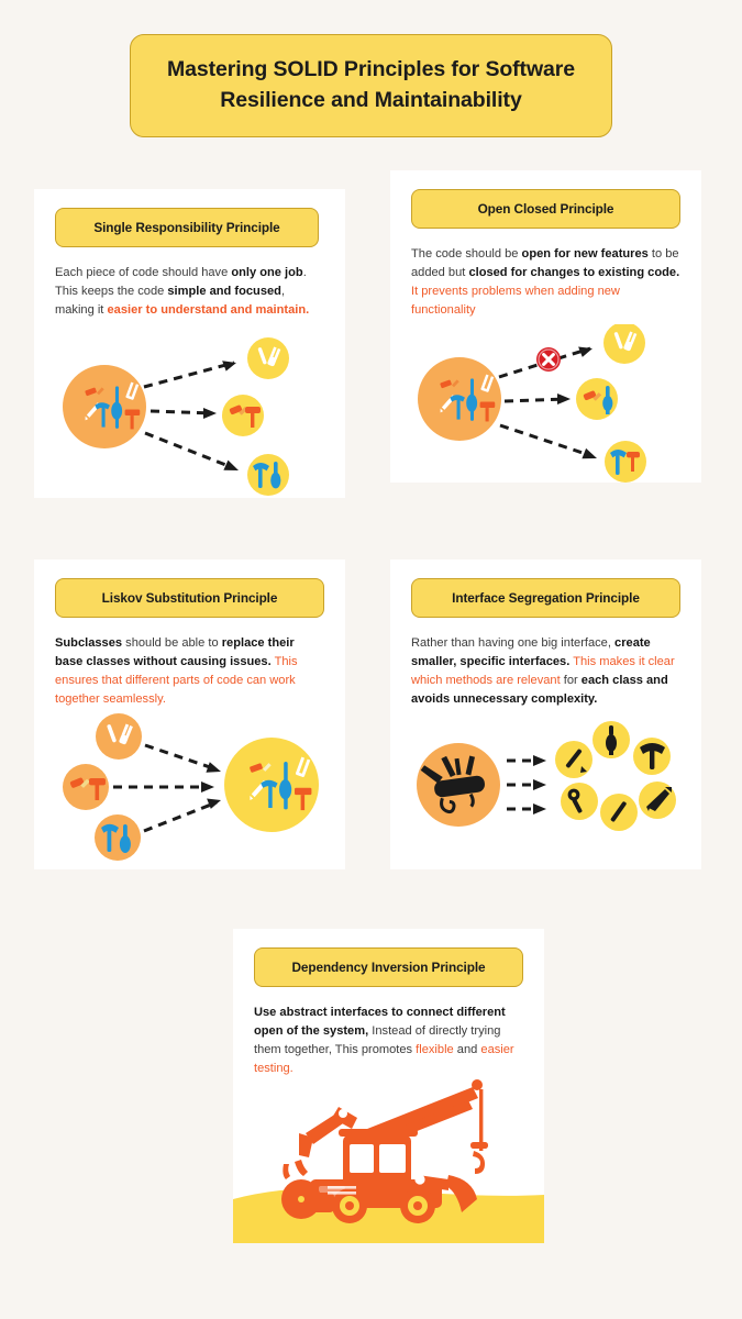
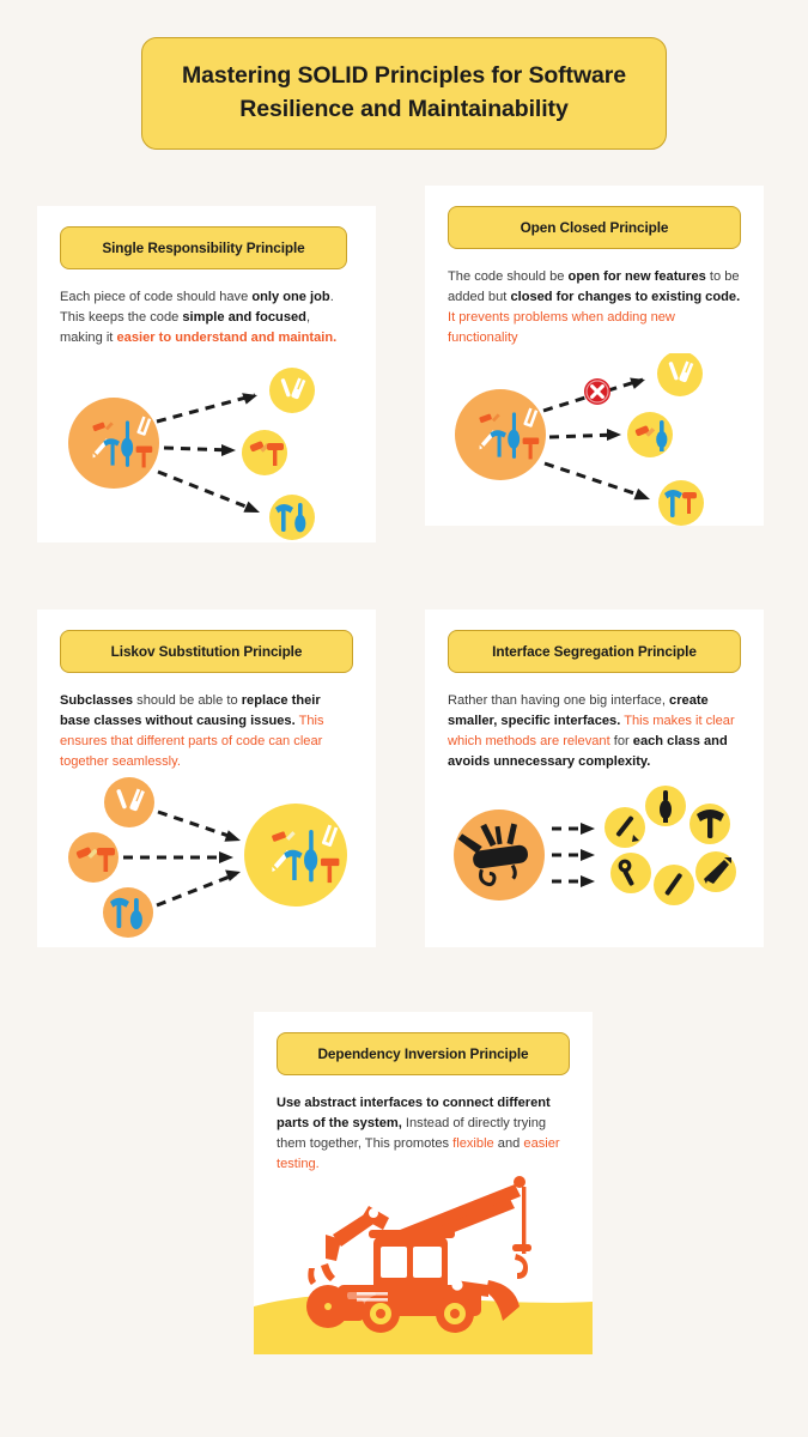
  Mastering SOLID Principles for Software Resilience and Maintainability
  Single Responsibility Principle
  Each piece of code should have only one job. This keeps the code simple and focused, making it easier to understand and maintain.
  Open Closed Principle
  The code should be open for new features to be added but closed for changes to existing code. It prevents problems when adding new functionality
  Liskov Substitution Principle
- Subclasses should be able to replace their base classes without causing issues. This ensures that different parts of code can work together seamlessly.
+ Subclasses should be able to replace their base classes without causing issues. This ensures that different parts of code can clear together seamlessly.
  Interface Segregation Principle
  Rather than having one big interface, create smaller, specific interfaces. This makes it clear which methods are relevant for each class and avoids unnecessary complexity.
  Dependency Inversion Principle
- Use abstract interfaces to connect different open of the system, Instead of directly trying them together, This promotes flexible and easier testing.
+ Use abstract interfaces to connect different parts of the system, Instead of directly trying them together, This promotes flexible and easier testing.
